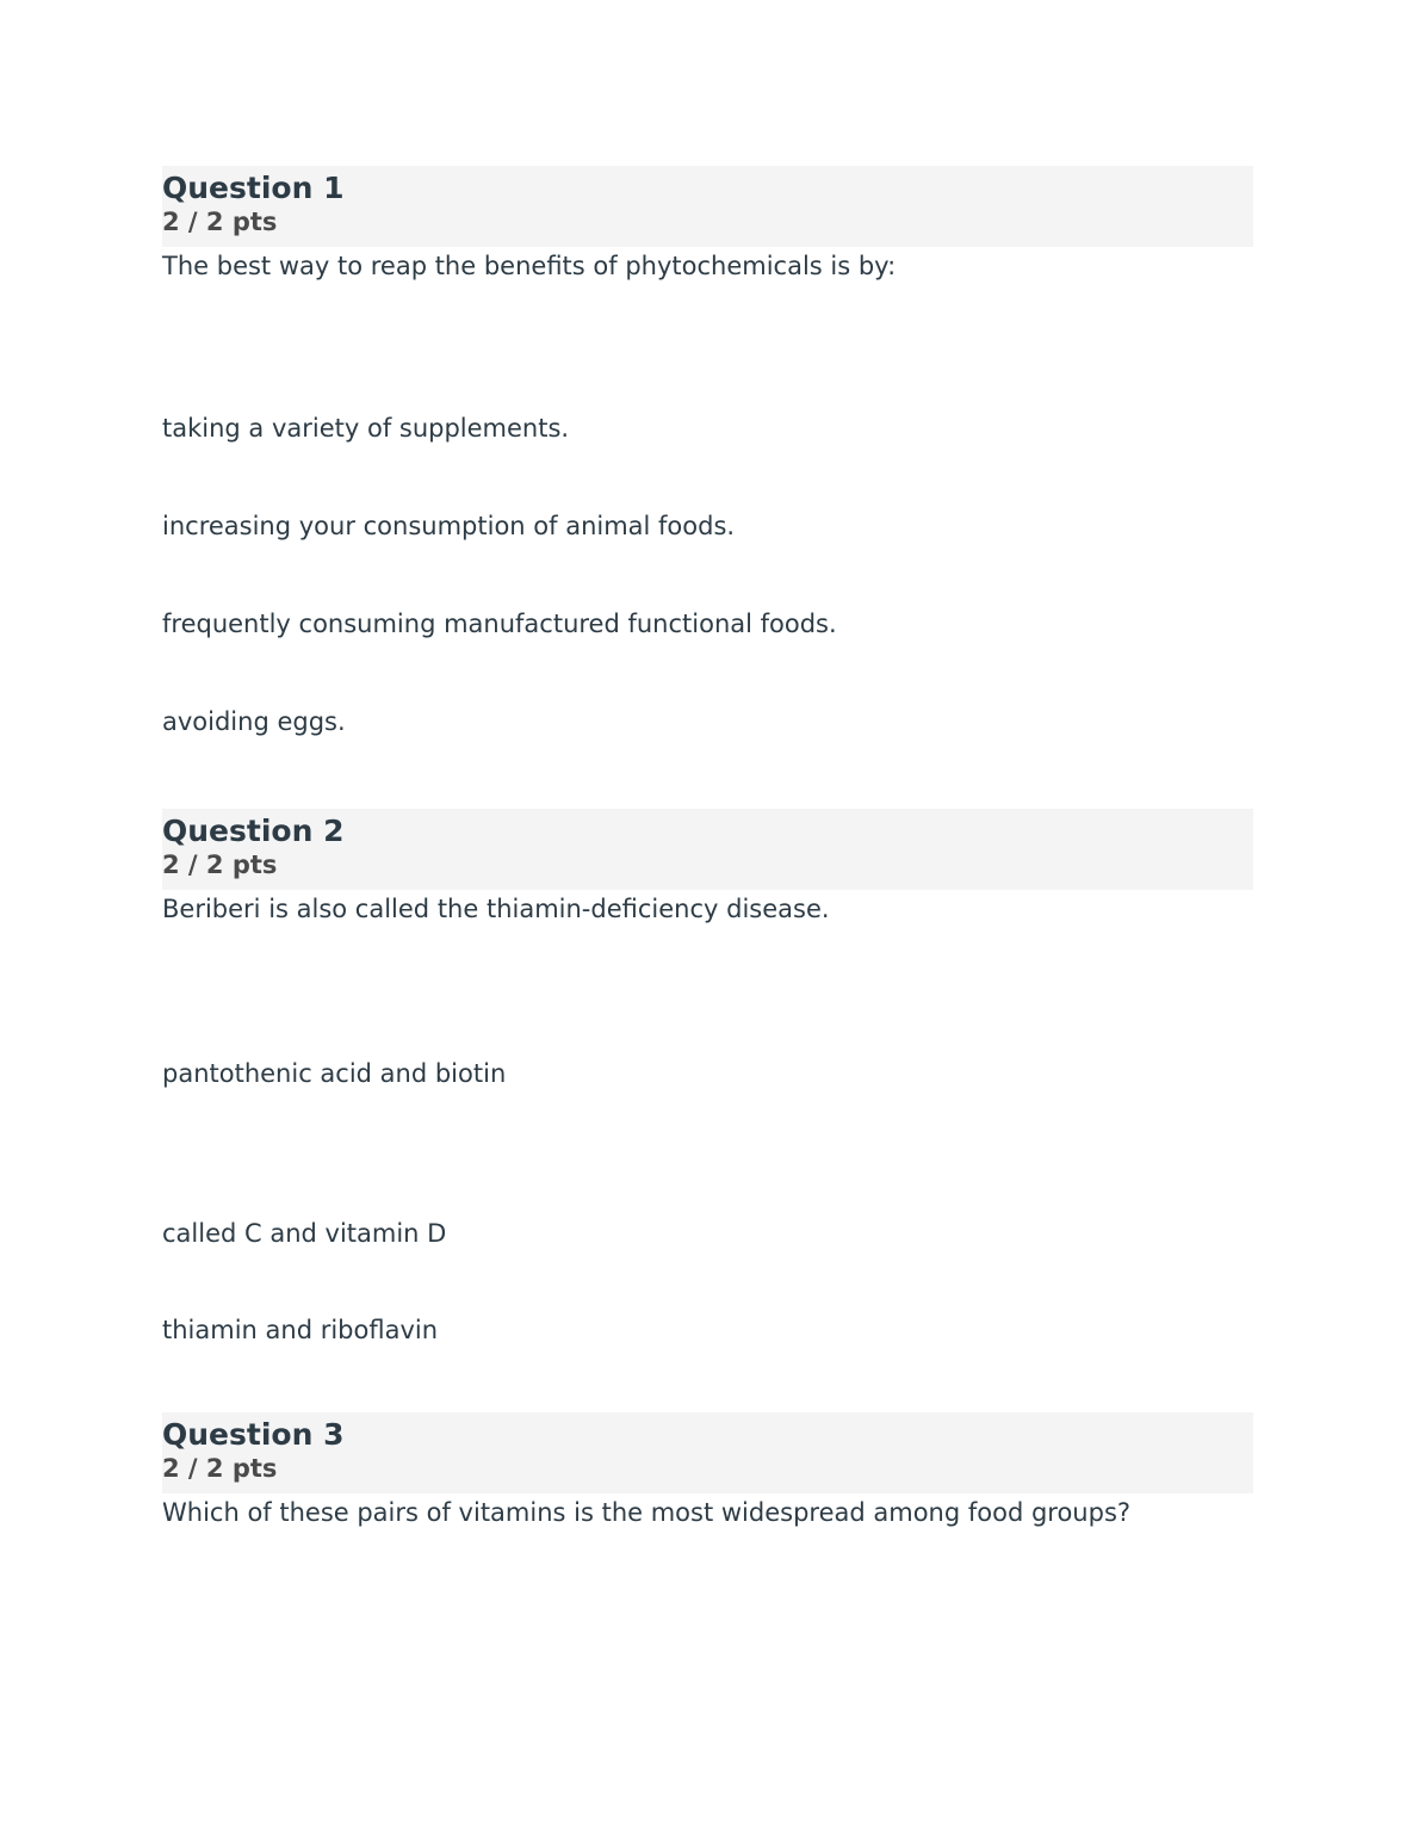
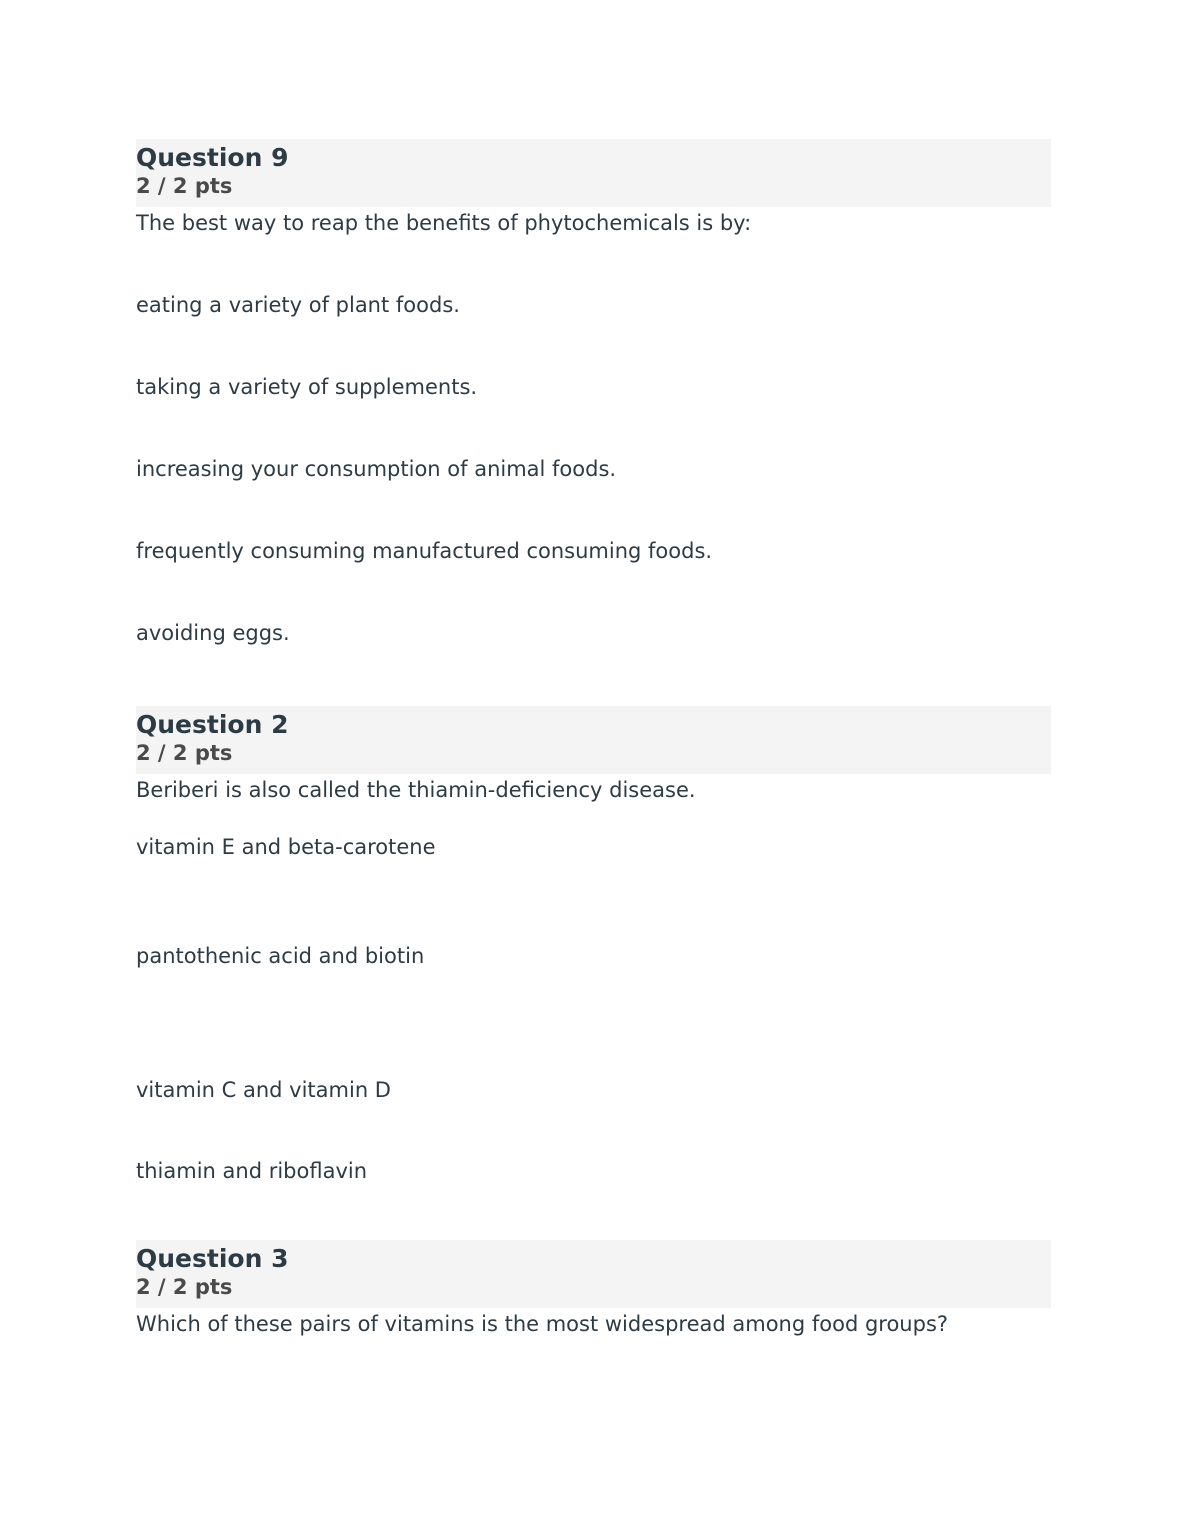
- Question 1
+ Question 9
  2 / 2 pts
  The best way to reap the benefits of phytochemicals is by:
+ eating a variety of plant foods.
  taking a variety of supplements.
  increasing your consumption of animal foods.
- frequently consuming manufactured functional foods.
+ frequently consuming manufactured consuming foods.
  avoiding eggs.
  Question 2
  2 / 2 pts
  Beriberi is also called the thiamin-deficiency disease.
+ vitamin E and beta-carotene
  pantothenic acid and biotin
- called C and vitamin D
+ vitamin C and vitamin D
  thiamin and riboflavin
  Question 3
  2 / 2 pts
  Which of these pairs of vitamins is the most widespread among food groups?
